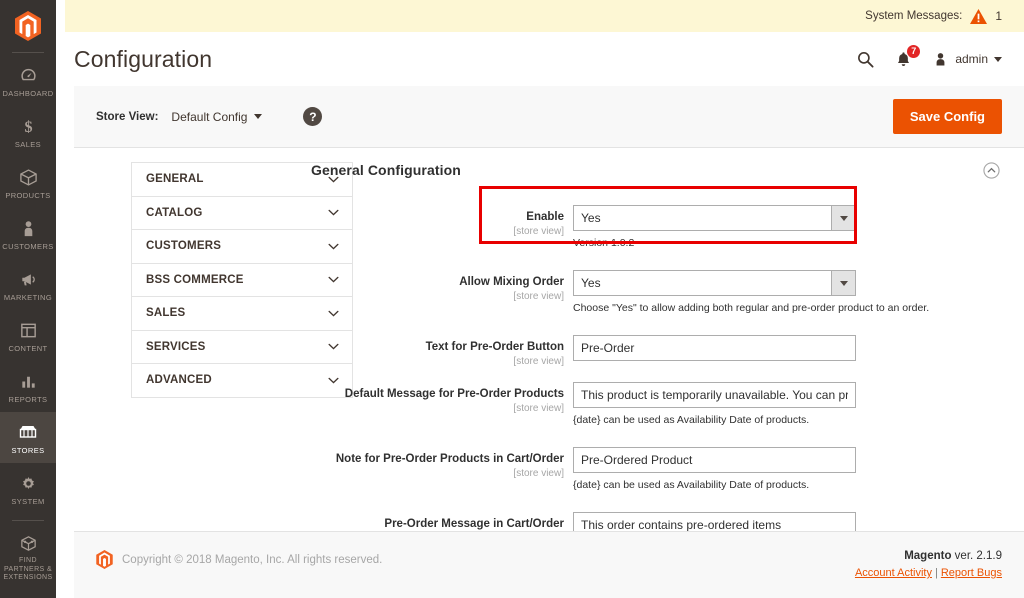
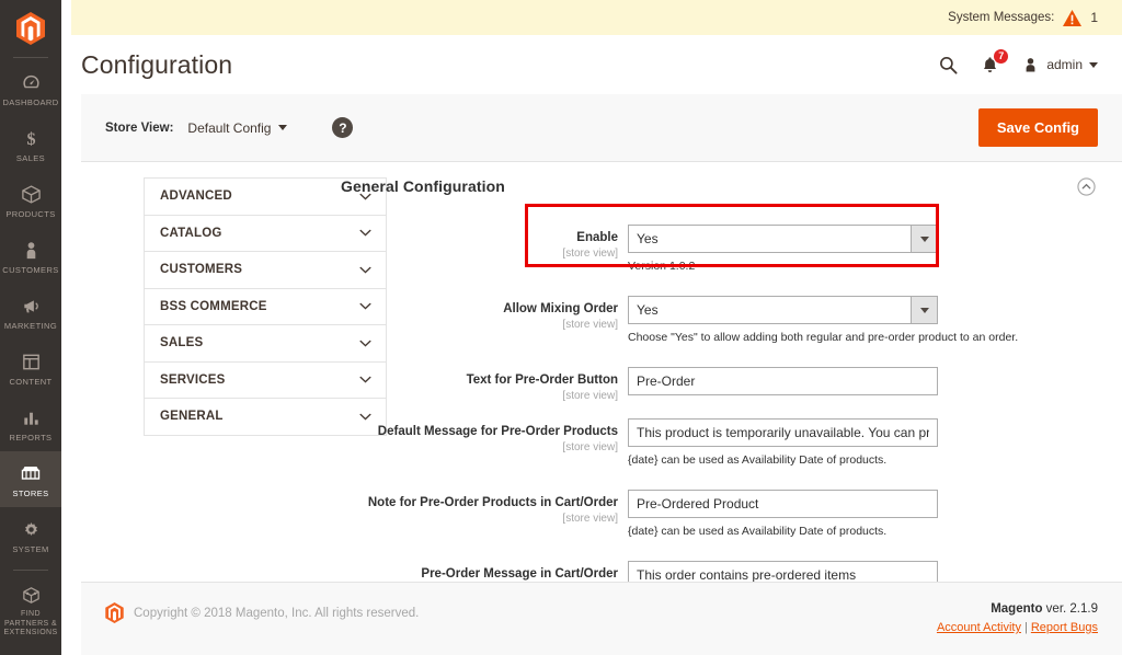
  DASHBOARD
  $
  SALES
  PRODUCTS
  CUSTOMERS
  MARKETING
  CONTENT
  REPORTS
  STORES
  SYSTEM
  System Messages:
  1
  Configuration
  7
  admin
  Store View:
  Default Config
  ?
  Save Config
- GENERAL
+ ADVANCED
  CATALOG
  CUSTOMERS
  BSS COMMERCE
  SALES
  SERVICES
- ADVANCED
+ GENERAL
  General Configuration
  Enable
  [store view]
  Yes
  Version 1.0.2
  Allow Mixing Order
  [store view]
  Yes
  Choose "Yes" to allow adding both regular and pre-order product to an order.
  Text for Pre-Order Button
  [store view]
  Pre-Order
  Default Message for Pre-Order Products
  [store view]
  This product is temporarily unavailable. You can pr
  {date} can be used as Availability Date of products.
  Note for Pre-Order Products in Cart/Order
  [store view]
  Pre-Ordered Product
  {date} can be used as Availability Date of products.
  Pre-Order Message in Cart/Order
  This order contains pre-ordered items
  Copyright © 2018 Magento, Inc. All rights reserved.
  Magento ver. 2.1.9
  Account Activity | Report Bugs
